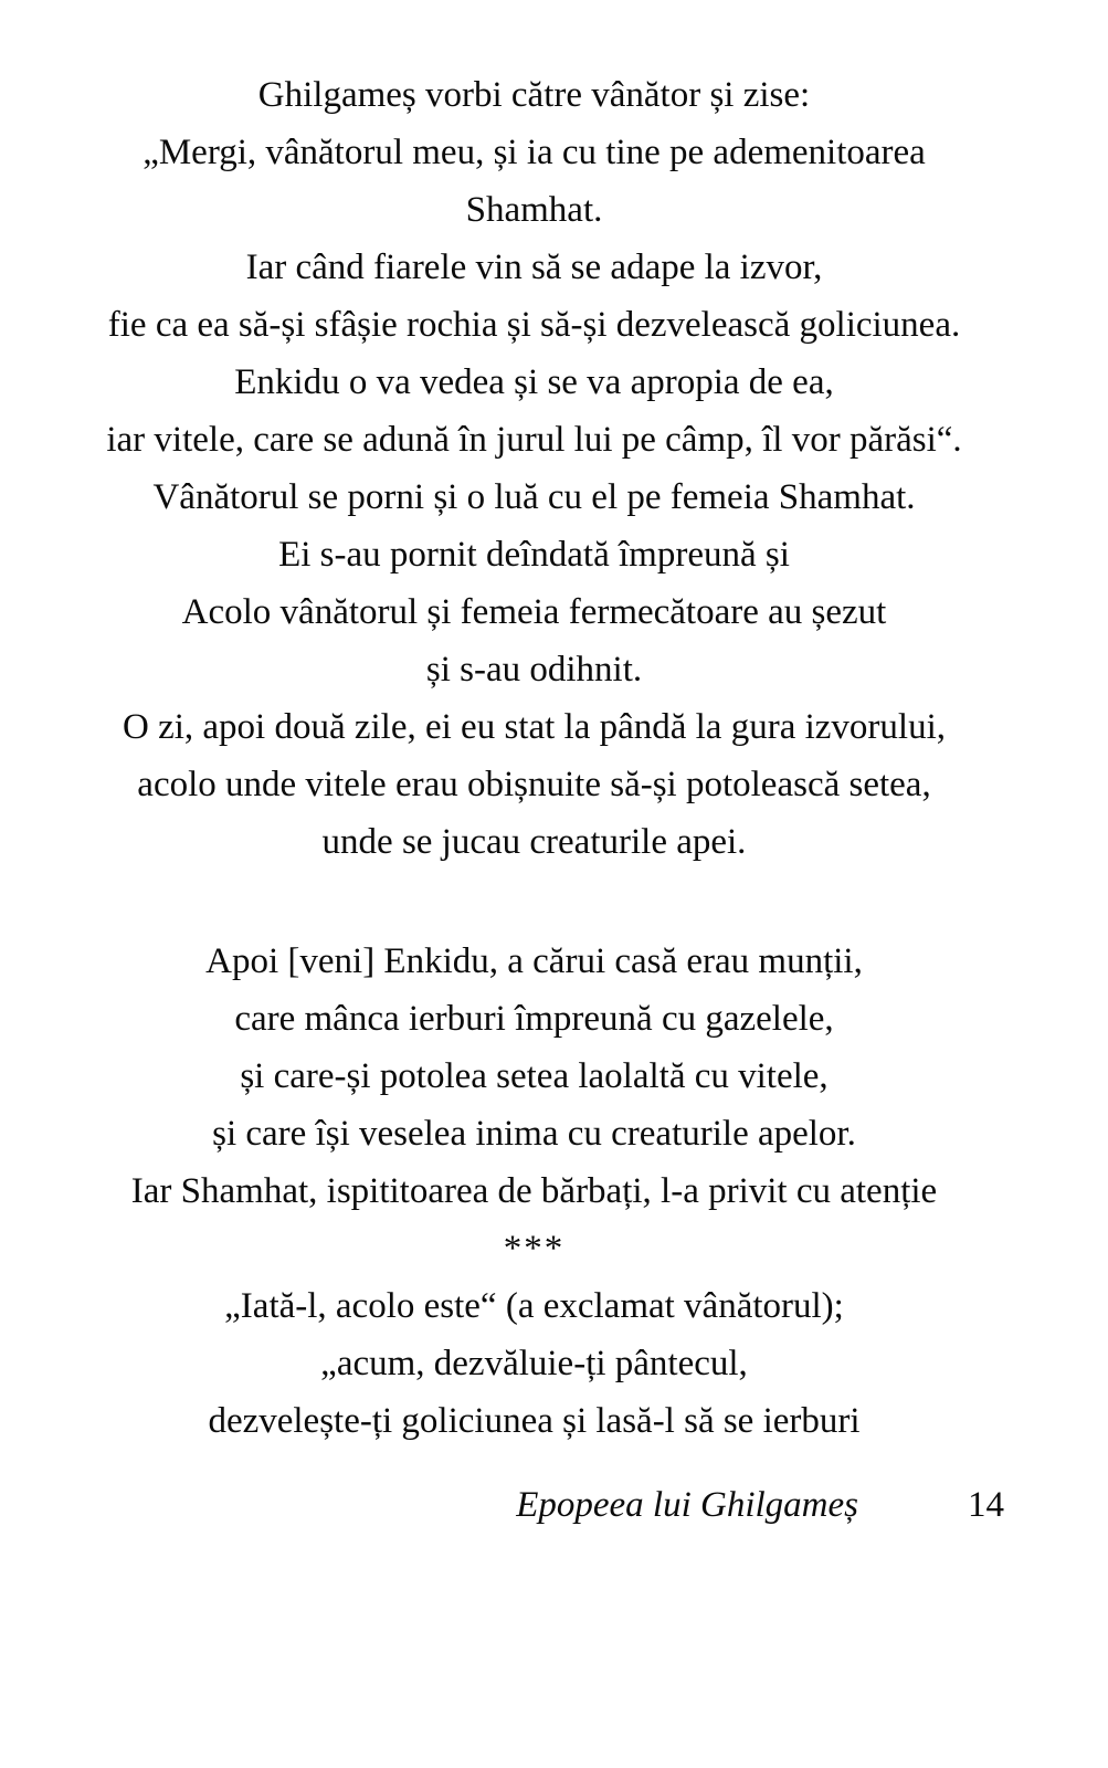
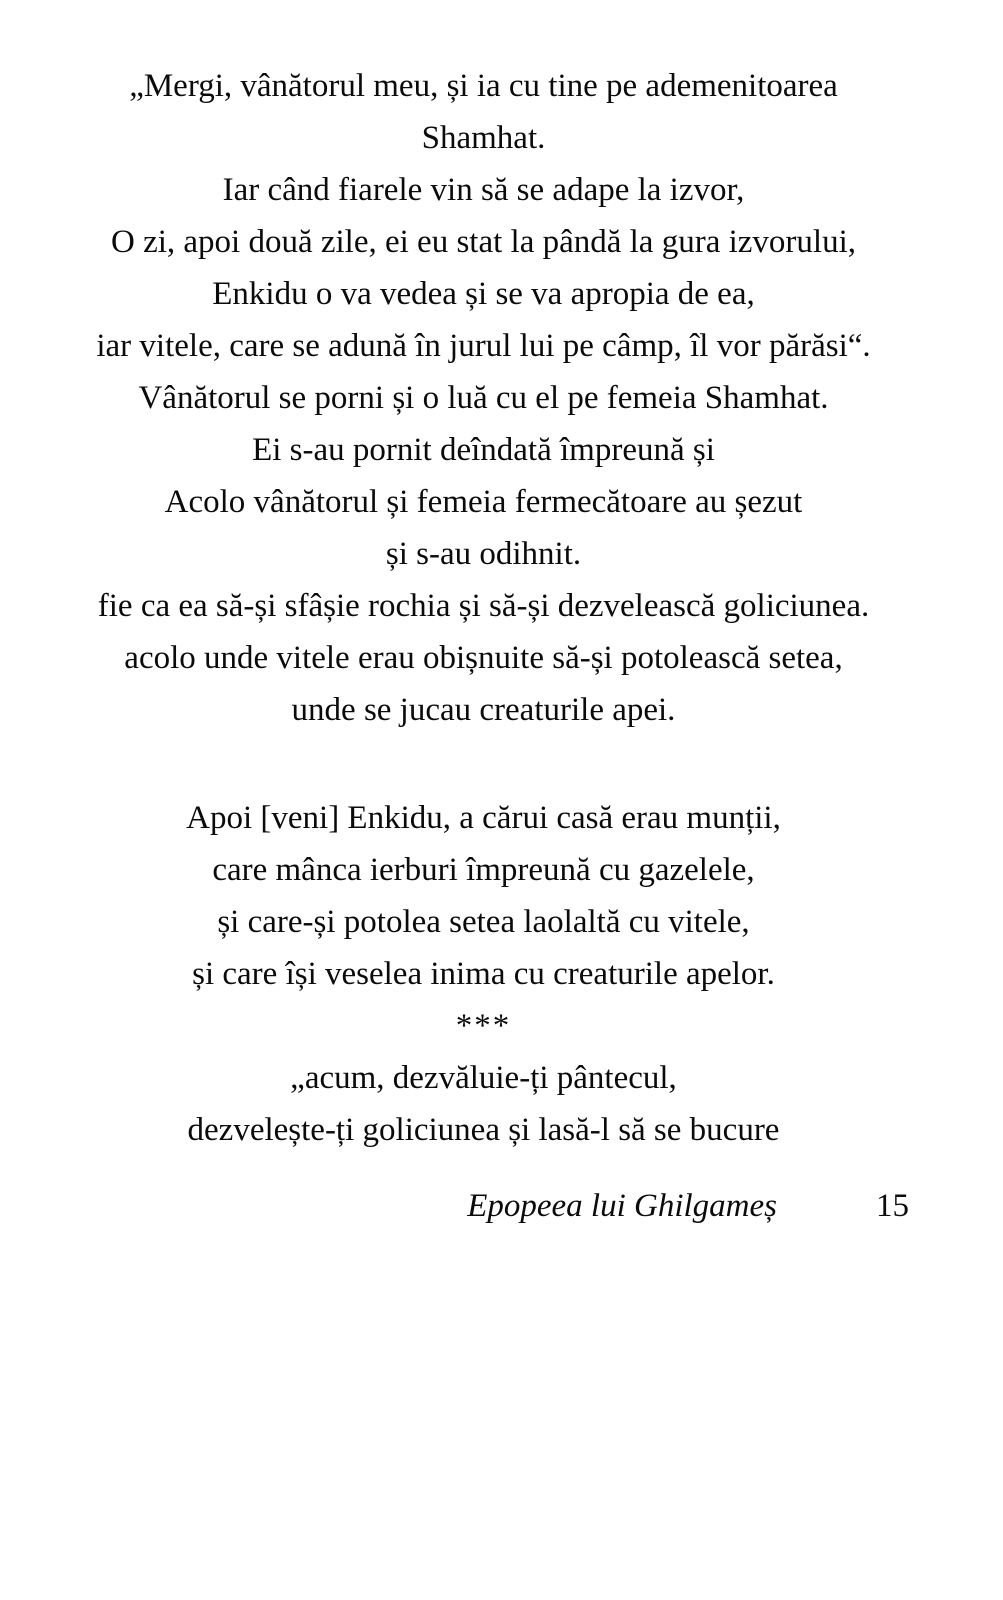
- Ghilgameș vorbi către vânător și zise:
  „Mergi, vânătorul meu, și ia cu tine pe ademenitoarea
  Shamhat.
  Iar când fiarele vin să se adape la izvor,
- fie ca ea să-și sfâșie rochia și să-și dezvelească goliciunea.
+ O zi, apoi două zile, ei eu stat la pândă la gura izvorului,
  Enkidu o va vedea și se va apropia de ea,
  iar vitele, care se adună în jurul lui pe câmp, îl vor părăsi“.
  Vânătorul se porni și o luă cu el pe femeia Shamhat.
  Ei s-au pornit deîndată împreună și
  Acolo vânătorul și femeia fermecătoare au șezut
  și s-au odihnit.
- O zi, apoi două zile, ei eu stat la pândă la gura izvorului,
+ fie ca ea să-și sfâșie rochia și să-și dezvelească goliciunea.
  acolo unde vitele erau obișnuite să-și potolească setea,
  unde se jucau creaturile apei.
  Apoi [veni] Enkidu, a cărui casă erau munții,
  care mânca ierburi împreună cu gazelele,
  și care-și potolea setea laolaltă cu vitele,
  și care își veselea inima cu creaturile apelor.
- Iar Shamhat, ispititoarea de bărbați, l-a privit cu atenție
  ***
- „Iată-l, acolo este“ (a exclamat vânătorul);
  „acum, dezvăluie-ți pântecul,
- dezvelește-ți goliciunea și lasă-l să se ierburi
+ dezvelește-ți goliciunea și lasă-l să se bucure
  Epopeea lui Ghilgameș
- 14
+ 15
